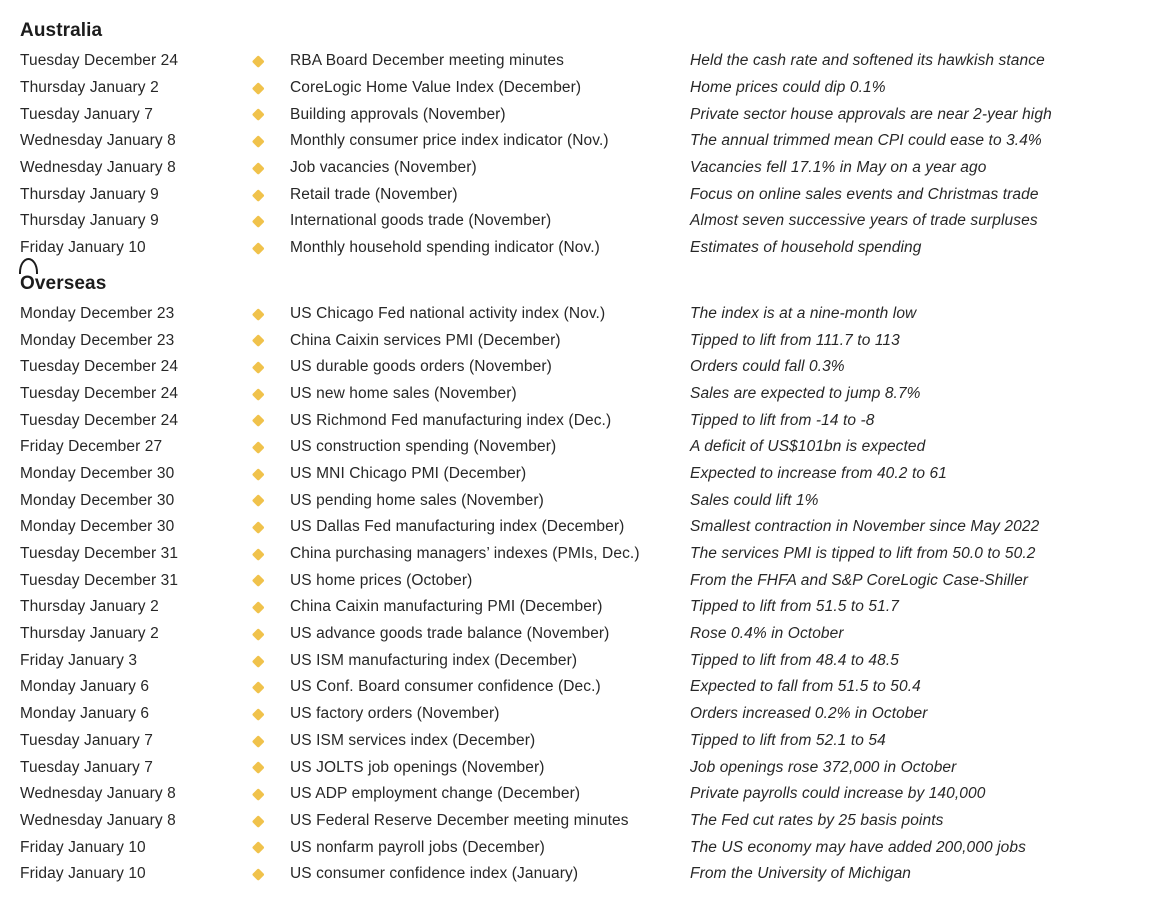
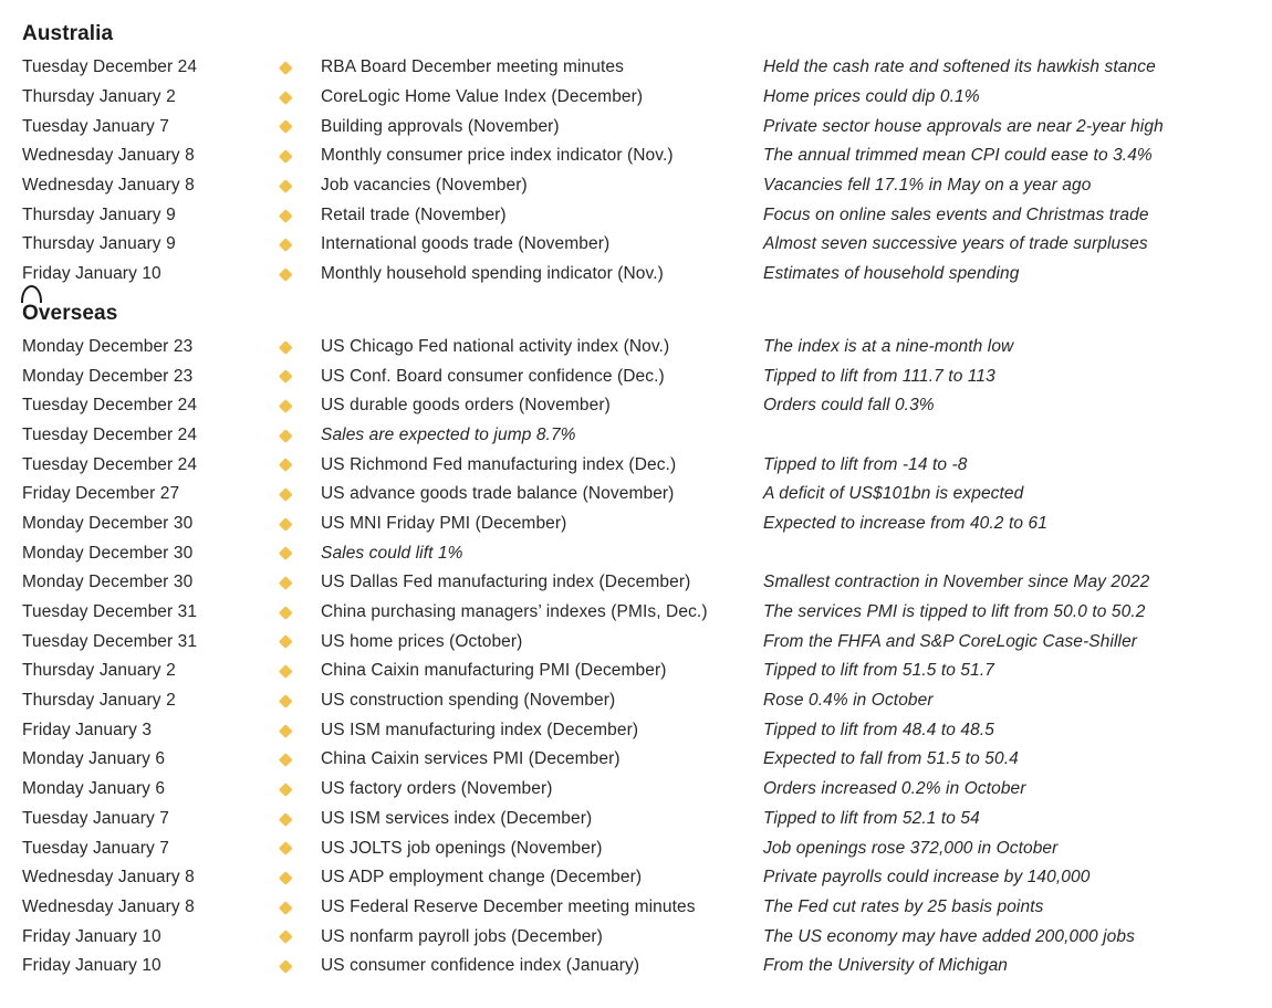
  Australia
  Tuesday December 24
  RBA Board December meeting minutes
  Held the cash rate and softened its hawkish stance
  Thursday January 2
  CoreLogic Home Value Index (December)
  Home prices could dip 0.1%
  Tuesday January 7
  Building approvals (November)
  Private sector house approvals are near 2-year high
  Wednesday January 8
  Monthly consumer price index indicator (Nov.)
  The annual trimmed mean CPI could ease to 3.4%
  Wednesday January 8
  Job vacancies (November)
  Vacancies fell 17.1% in May on a year ago
  Thursday January 9
  Retail trade (November)
  Focus on online sales events and Christmas trade
  Thursday January 9
  International goods trade (November)
  Almost seven successive years of trade surpluses
  Friday January 10
  Monthly household spending indicator (Nov.)
  Estimates of household spending
  Overseas
  Monday December 23
  US Chicago Fed national activity index (Nov.)
  The index is at a nine-month low
  Monday December 23
- China Caixin services PMI (December)
+ US Conf. Board consumer confidence (Dec.)
  Tipped to lift from 111.7 to 113
  Tuesday December 24
  US durable goods orders (November)
  Orders could fall 0.3%
  Tuesday December 24
- US new home sales (November)
  Sales are expected to jump 8.7%
  Tuesday December 24
  US Richmond Fed manufacturing index (Dec.)
  Tipped to lift from -14 to -8
  Friday December 27
- US construction spending (November)
+ US advance goods trade balance (November)
  A deficit of US$101bn is expected
  Monday December 30
- US MNI Chicago PMI (December)
+ US MNI Friday PMI (December)
  Expected to increase from 40.2 to 61
  Monday December 30
- US pending home sales (November)
  Sales could lift 1%
  Monday December 30
  US Dallas Fed manufacturing index (December)
  Smallest contraction in November since May 2022
  Tuesday December 31
  China purchasing managers’ indexes (PMIs, Dec.)
  The services PMI is tipped to lift from 50.0 to 50.2
  Tuesday December 31
  US home prices (October)
  From the FHFA and S&P CoreLogic Case-Shiller
  Thursday January 2
  China Caixin manufacturing PMI (December)
  Tipped to lift from 51.5 to 51.7
  Thursday January 2
- US advance goods trade balance (November)
+ US construction spending (November)
  Rose 0.4% in October
  Friday January 3
  US ISM manufacturing index (December)
  Tipped to lift from 48.4 to 48.5
  Monday January 6
- US Conf. Board consumer confidence (Dec.)
+ China Caixin services PMI (December)
  Expected to fall from 51.5 to 50.4
  Monday January 6
  US factory orders (November)
  Orders increased 0.2% in October
  Tuesday January 7
  US ISM services index (December)
  Tipped to lift from 52.1 to 54
  Tuesday January 7
  US JOLTS job openings (November)
  Job openings rose 372,000 in October
  Wednesday January 8
  US ADP employment change (December)
  Private payrolls could increase by 140,000
  Wednesday January 8
  US Federal Reserve December meeting minutes
  The Fed cut rates by 25 basis points
  Friday January 10
  US nonfarm payroll jobs (December)
  The US economy may have added 200,000 jobs
  Friday January 10
  US consumer confidence index (January)
  From the University of Michigan
